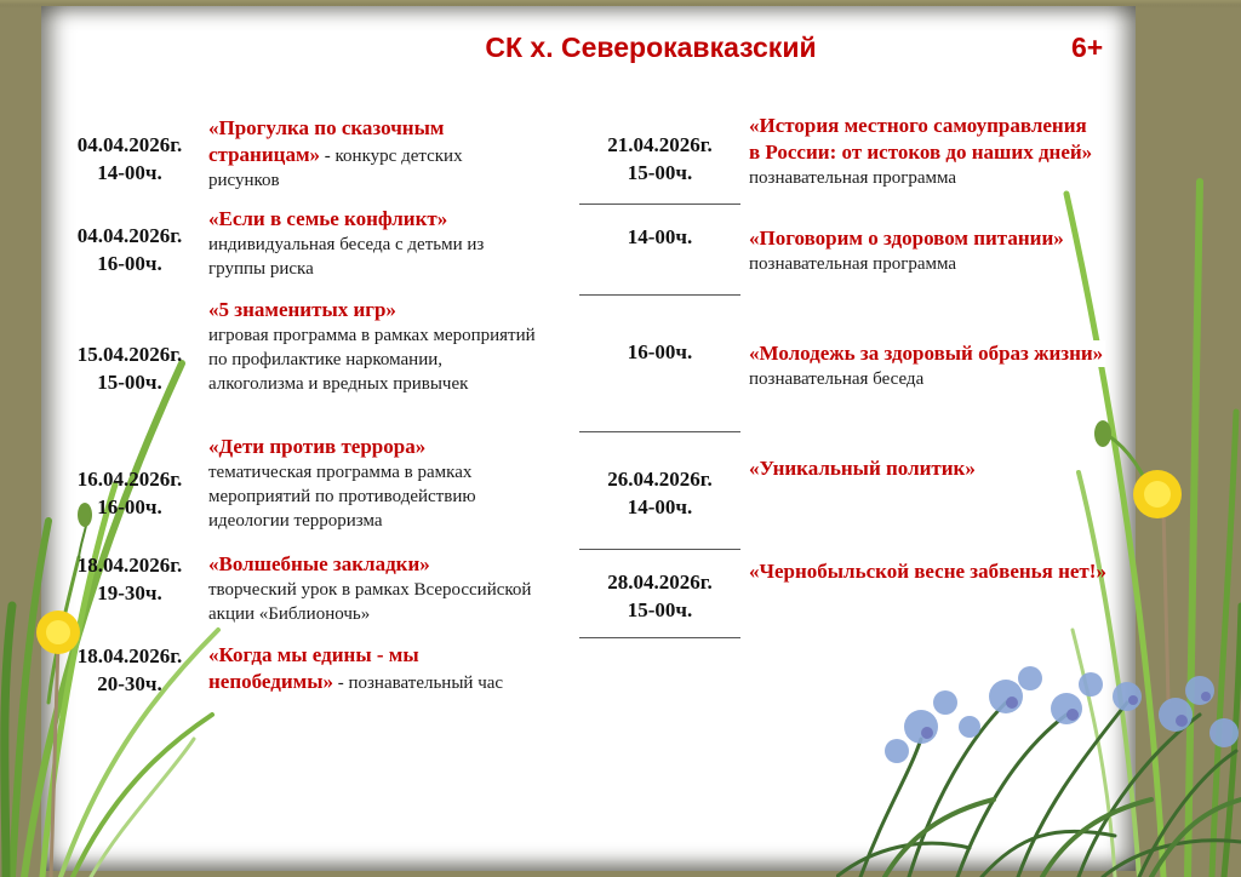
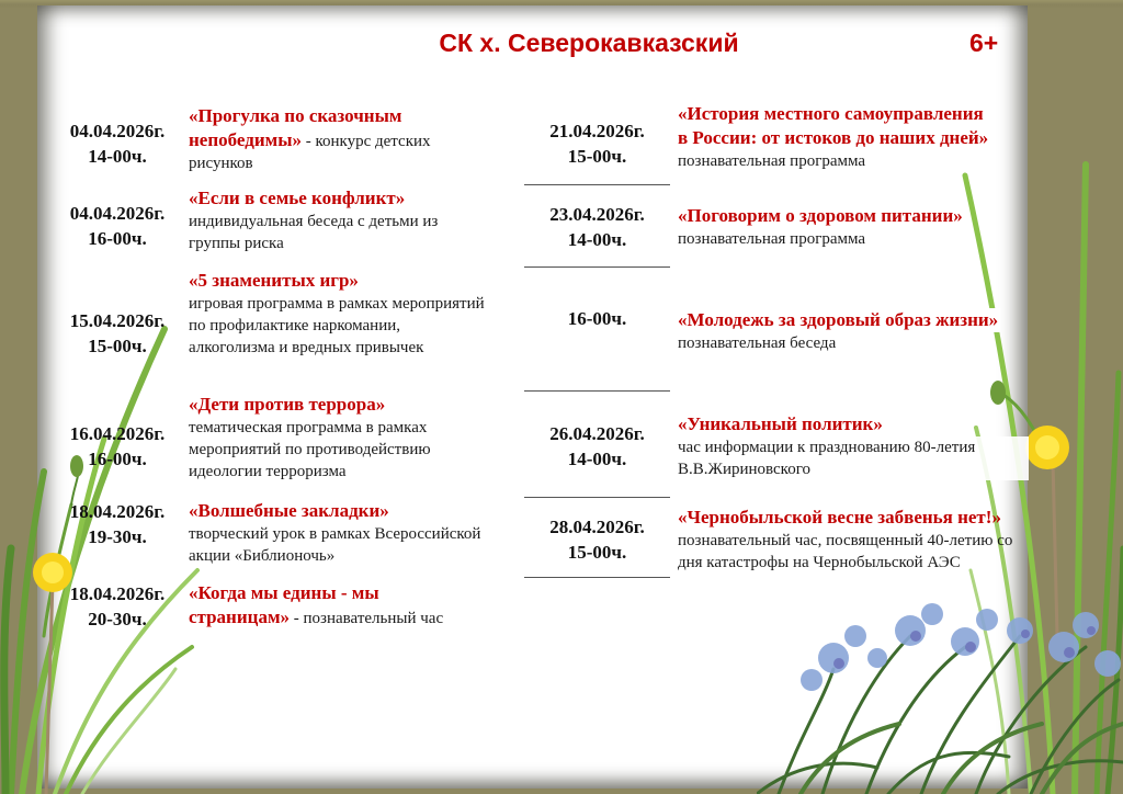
  СК х. Северокавказский
  6+
  04.04.2026г.
  14-00ч.
  «Прогулка по сказочным
- страницам» - конкурс детских
+ непобедимы» - конкурс детских
  рисунков
  04.04.2026г.
  16-00ч.
  «Если в семье конфликт»
  индивидуальная беседа с детьми из группы риска
  15.04.2026г.
  15-00ч.
  «5 знаменитых игр»
  игровая программа в рамках мероприятий по профилактике наркомании, алкоголизма и вредных привычек
  16.04.2026г.
  16-00ч.
  «Дети против террора»
  тематическая программа в рамках мероприятий по противодействию идеологии терроризма
  18.04.2026г.
  19-30ч.
  «Волшебные закладки»
  творческий урок в рамках Всероссийской акции «Библионочь»
  18.04.2026г.
  20-30ч.
  «Когда мы едины - мы
- непобедимы» - познавательный час
+ страницам» - познавательный час
  21.04.2026г.
  15-00ч.
  «История местного самоуправления
  в России: от истоков до наших дней»
  познавательная программа
+ 23.04.2026г.
  14-00ч.
  «Поговорим о здоровом питании»
  познавательная программа
  16-00ч.
  «Молодежь за здоровый образ жизни»
  познавательная беседа
  26.04.2026г.
  14-00ч.
  «Уникальный политик»
+ час информации к празднованию 80-летия В.В.Жириновского
  28.04.2026г.
  15-00ч.
  «Чернобыльской весне забвенья нет!»
+ познавательный час, посвященный 40-летию со дня катастрофы на Чернобыльской АЭС
